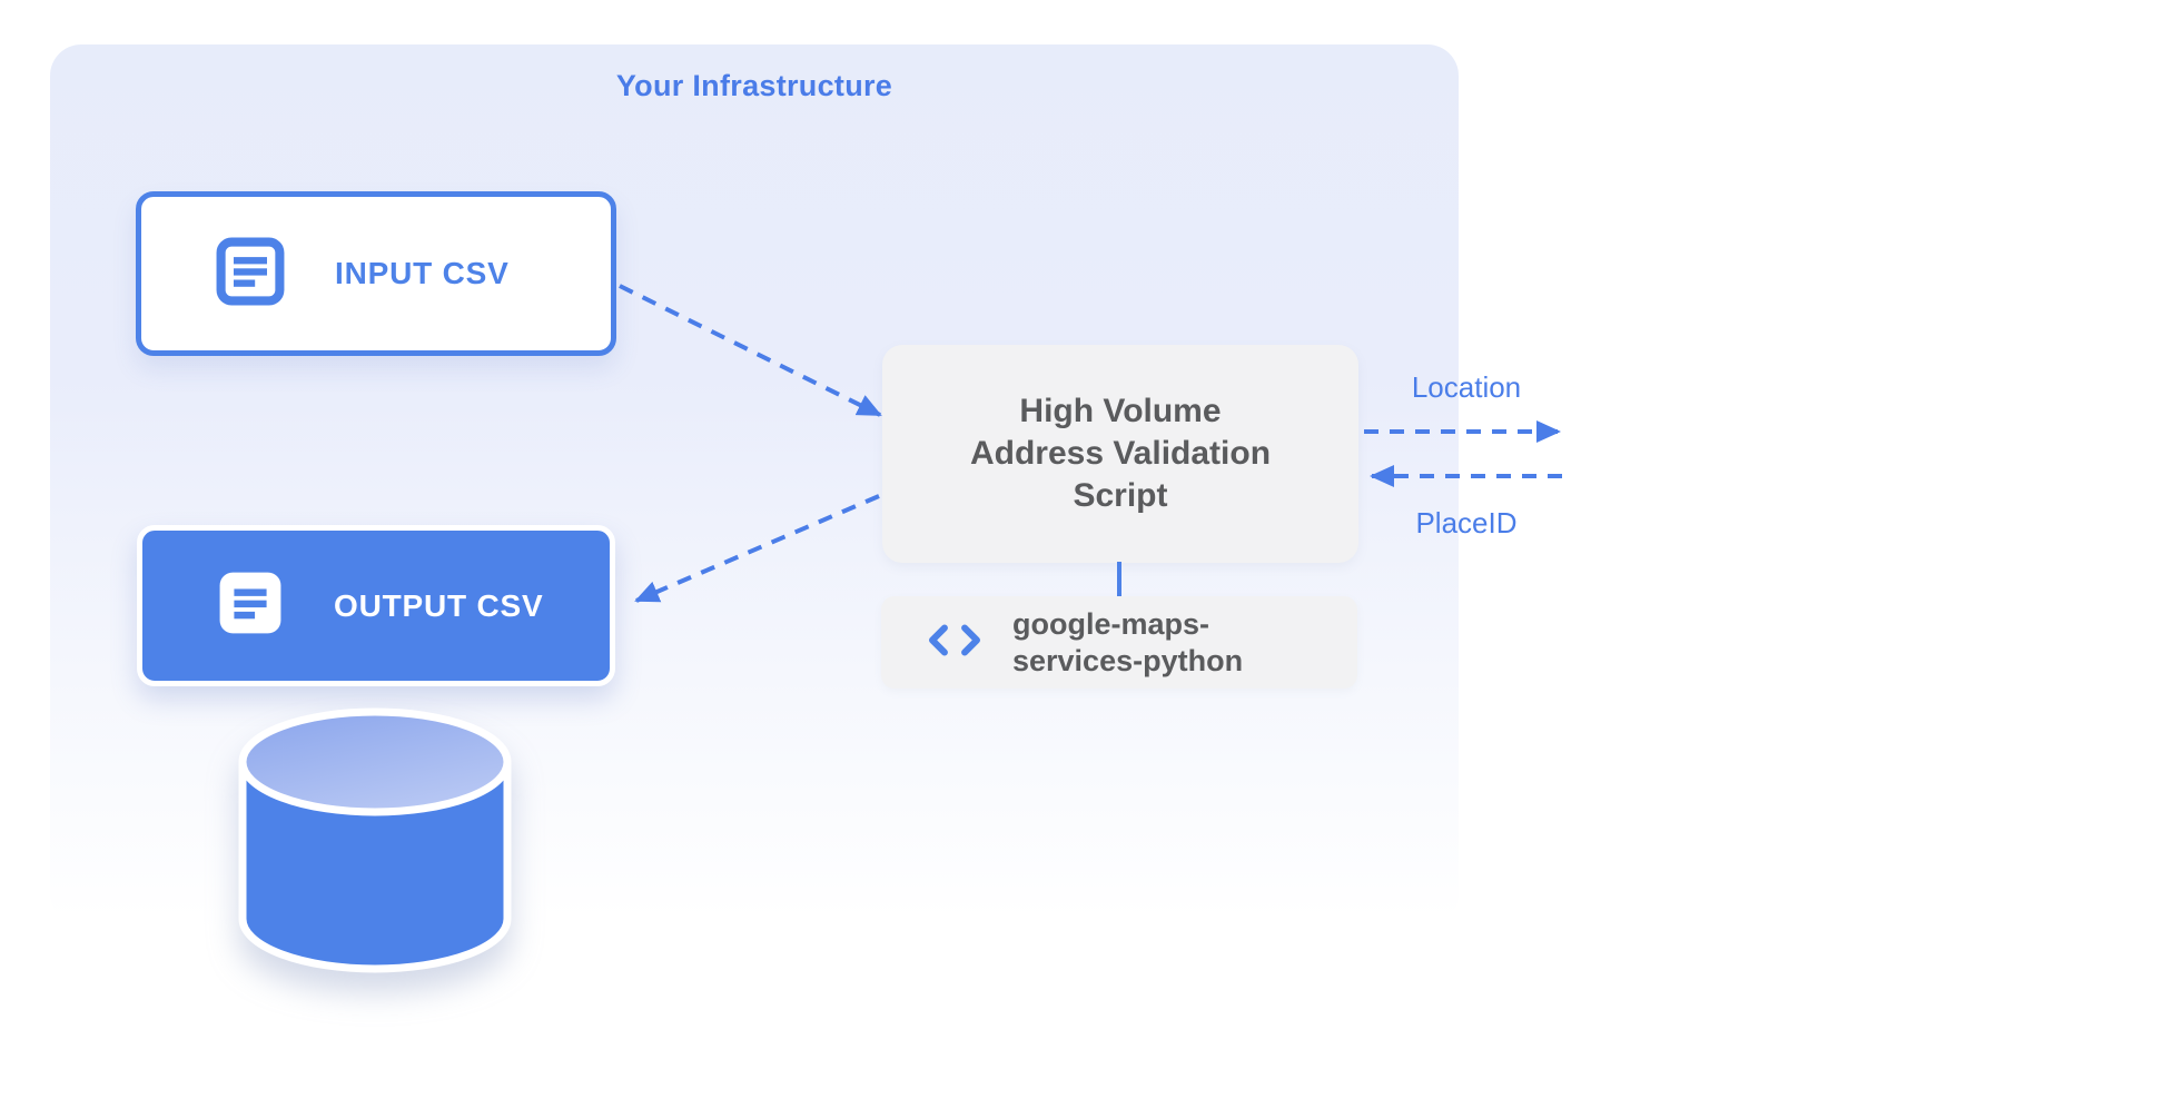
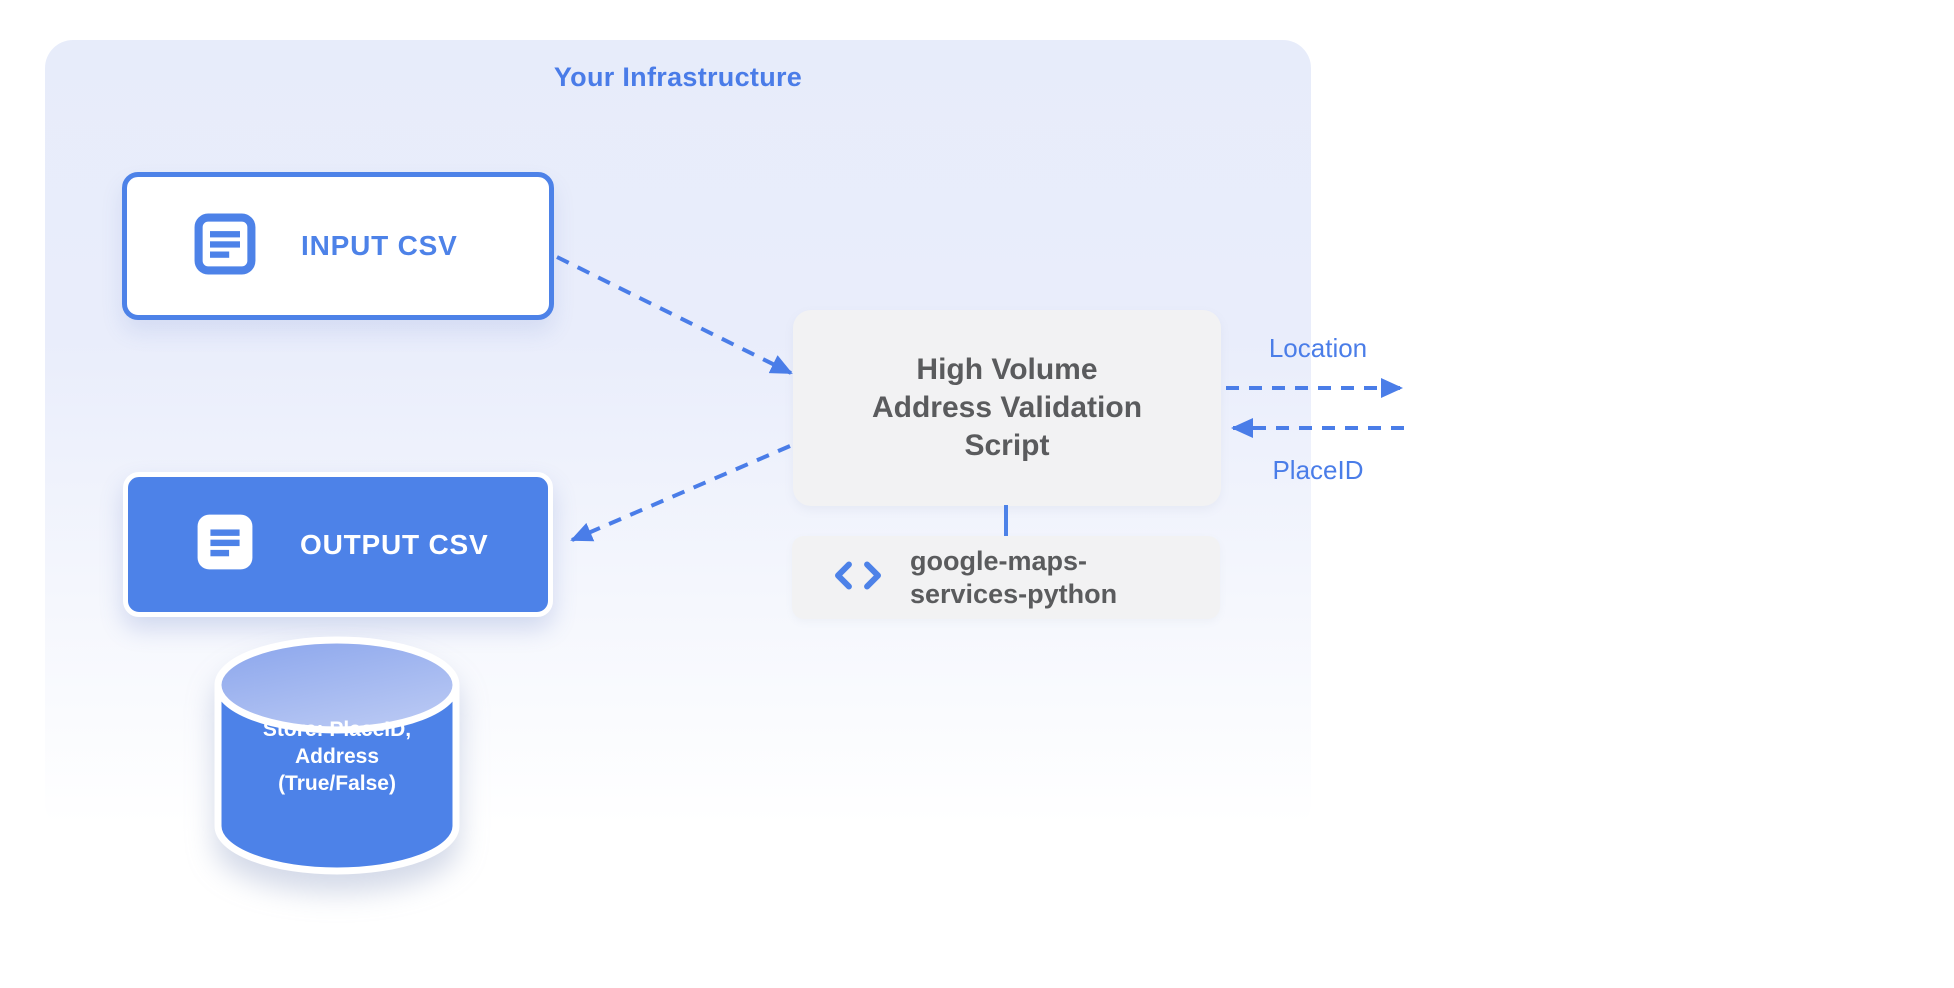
  Your Infrastructure
  INPUT CSV
  OUTPUT CSV
+ Store: PlaceID,
+ Address
+ (True/False)
  High Volume
  Address Validation
  Script
  google-maps-
  services-python
  Location
  PlaceID
